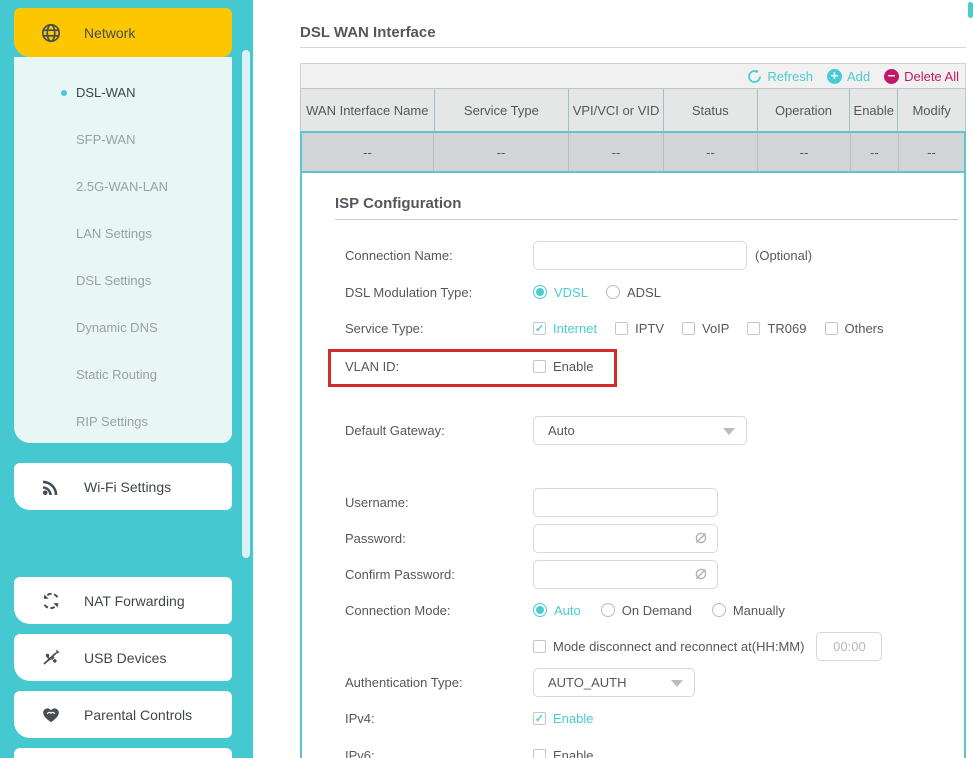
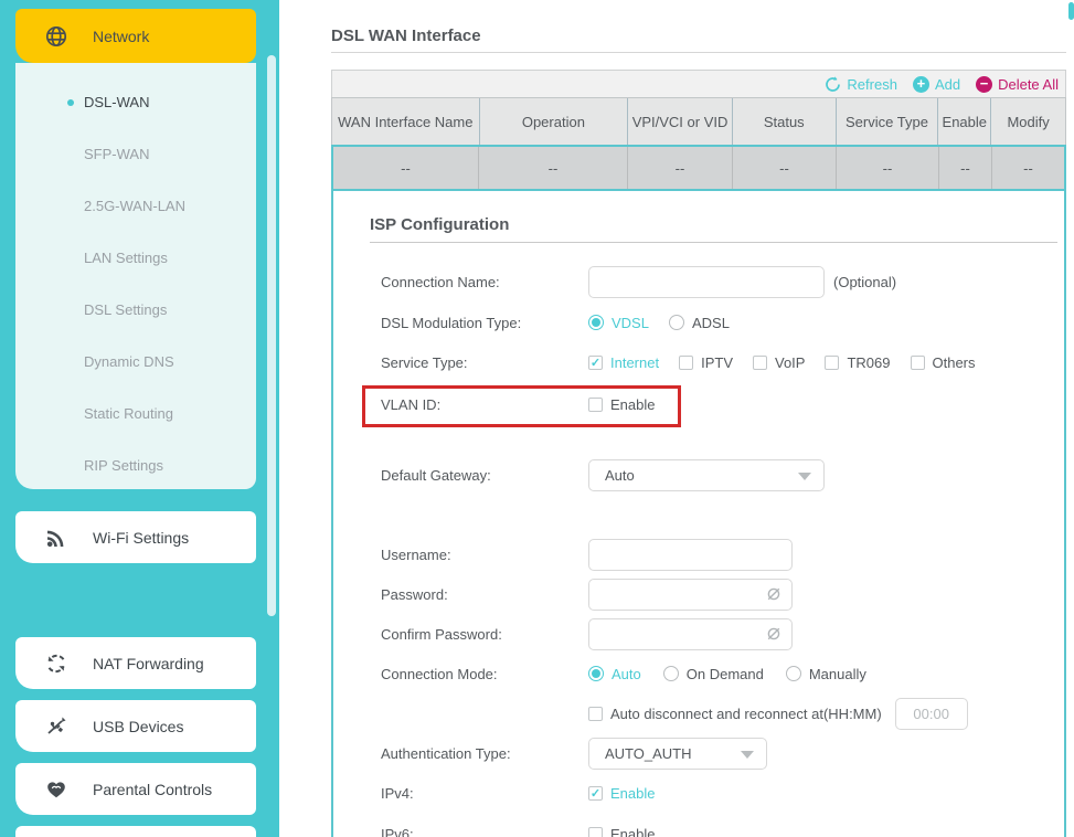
  Network
  DSL-WAN
  SFP-WAN
  2.5G-WAN-LAN
  LAN Settings
  DSL Settings
  Dynamic DNS
  Static Routing
  RIP Settings
  Wi-Fi Settings
  NAT Forwarding
  USB Devices
  Parental Controls
  DSL WAN Interface
  Refresh
  +
  Add
  −
  Delete All
  WAN Interface Name
- Service Type
+ Operation
  VPI/VCI or VID
  Status
- Operation
+ Service Type
  Enable
  Modify
  --
  --
  --
  --
  --
  --
  --
  ISP Configuration
  Connection Name:
  (Optional)
  DSL Modulation Type:
  VDSL
  ADSL
  Service Type:
  Internet
  IPTV
  VoIP
  TR069
  Others
  VLAN ID:
  Enable
  Default Gateway:
  Auto
  Username:
  Password:
  Confirm Password:
  Connection Mode:
  Auto
  On Demand
  Manually
- Mode disconnect and reconnect at(HH:MM)
+ Auto disconnect and reconnect at(HH:MM)
  00:00
  Authentication Type:
  AUTO_AUTH
  IPv4:
  Enable
  IPv6:
  Enable
